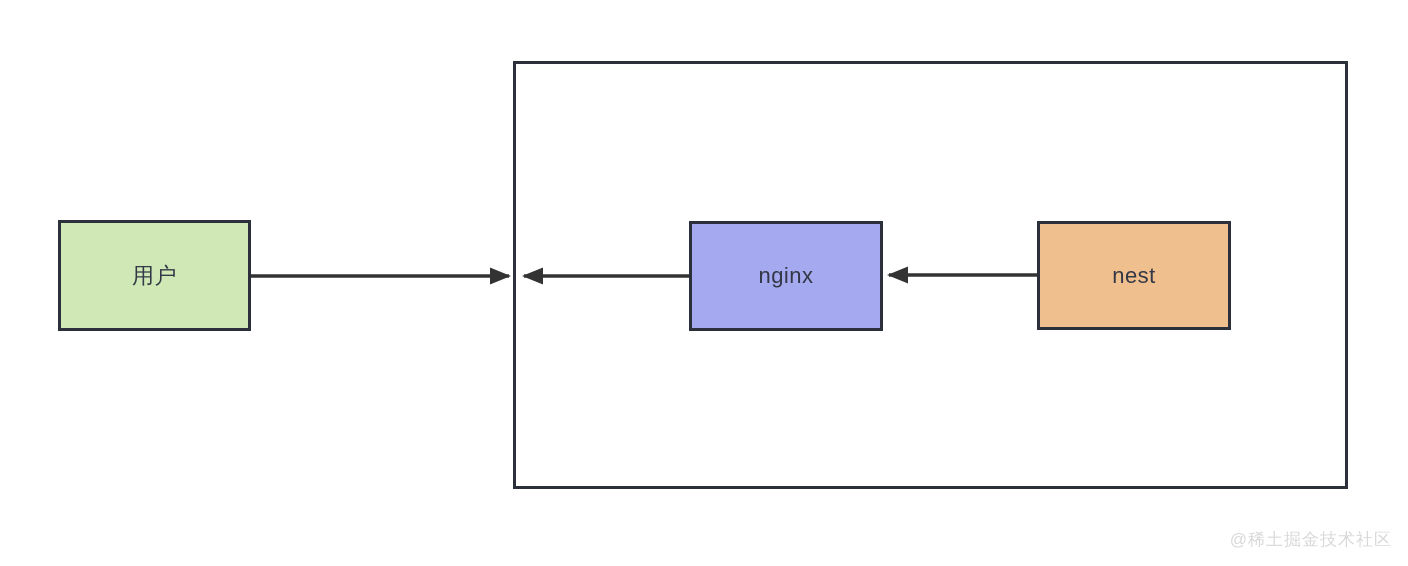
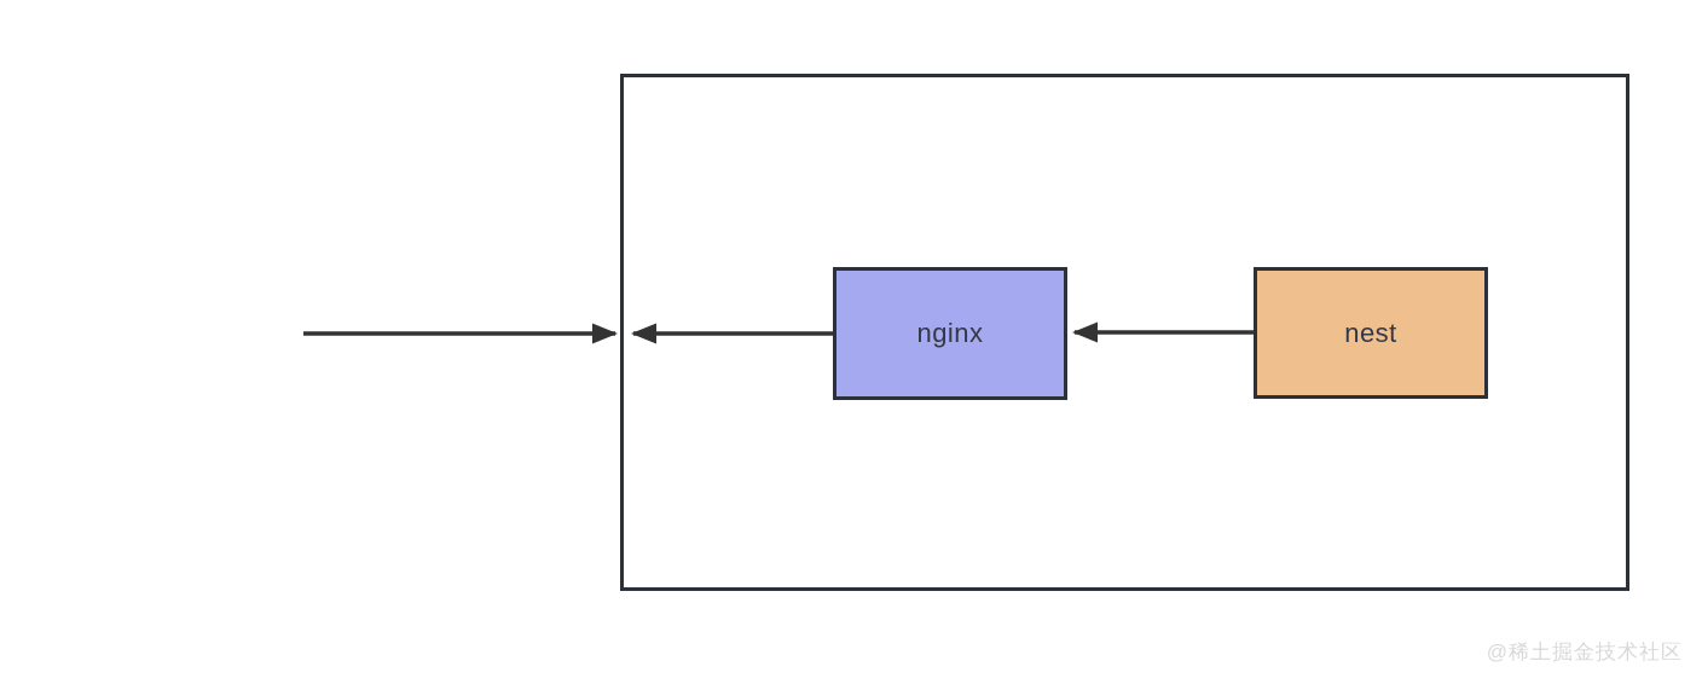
- 用户
  nginx
  nest
  @稀土掘金技术社区
